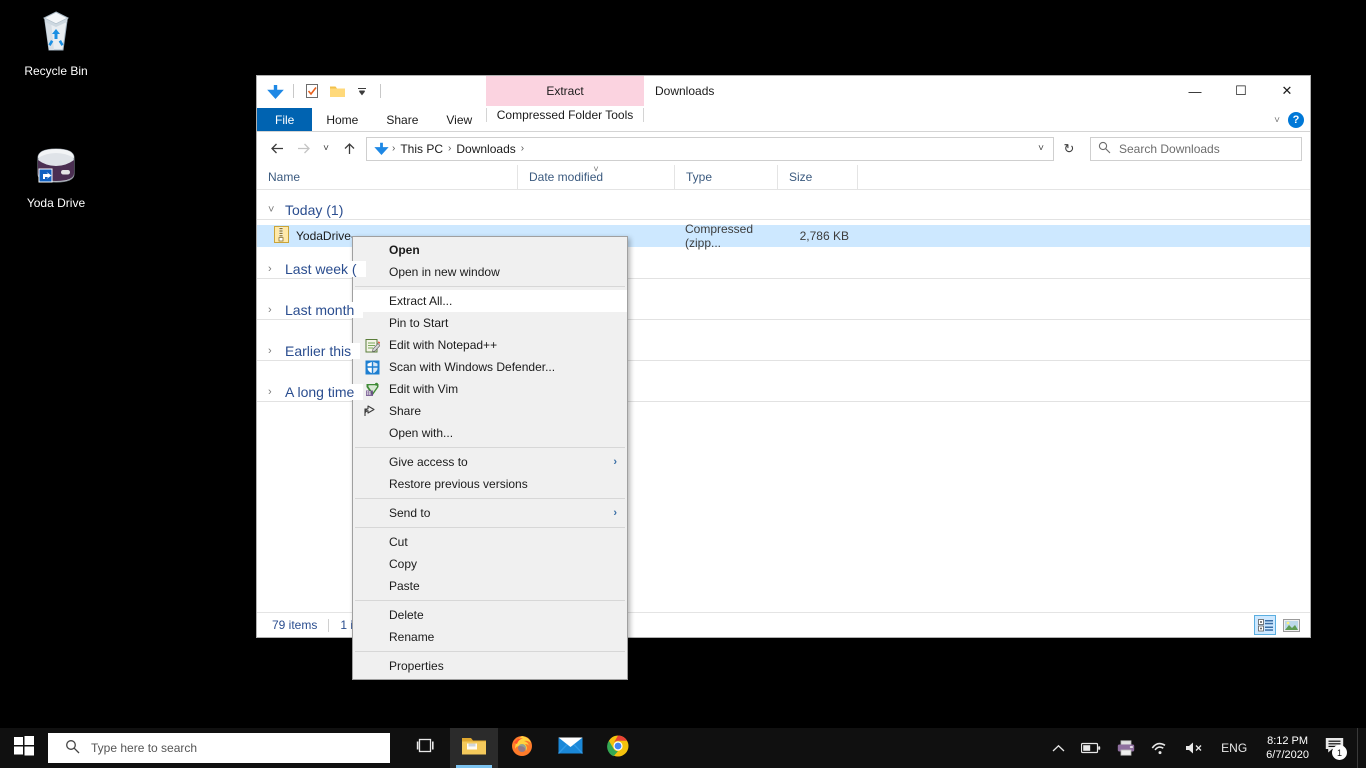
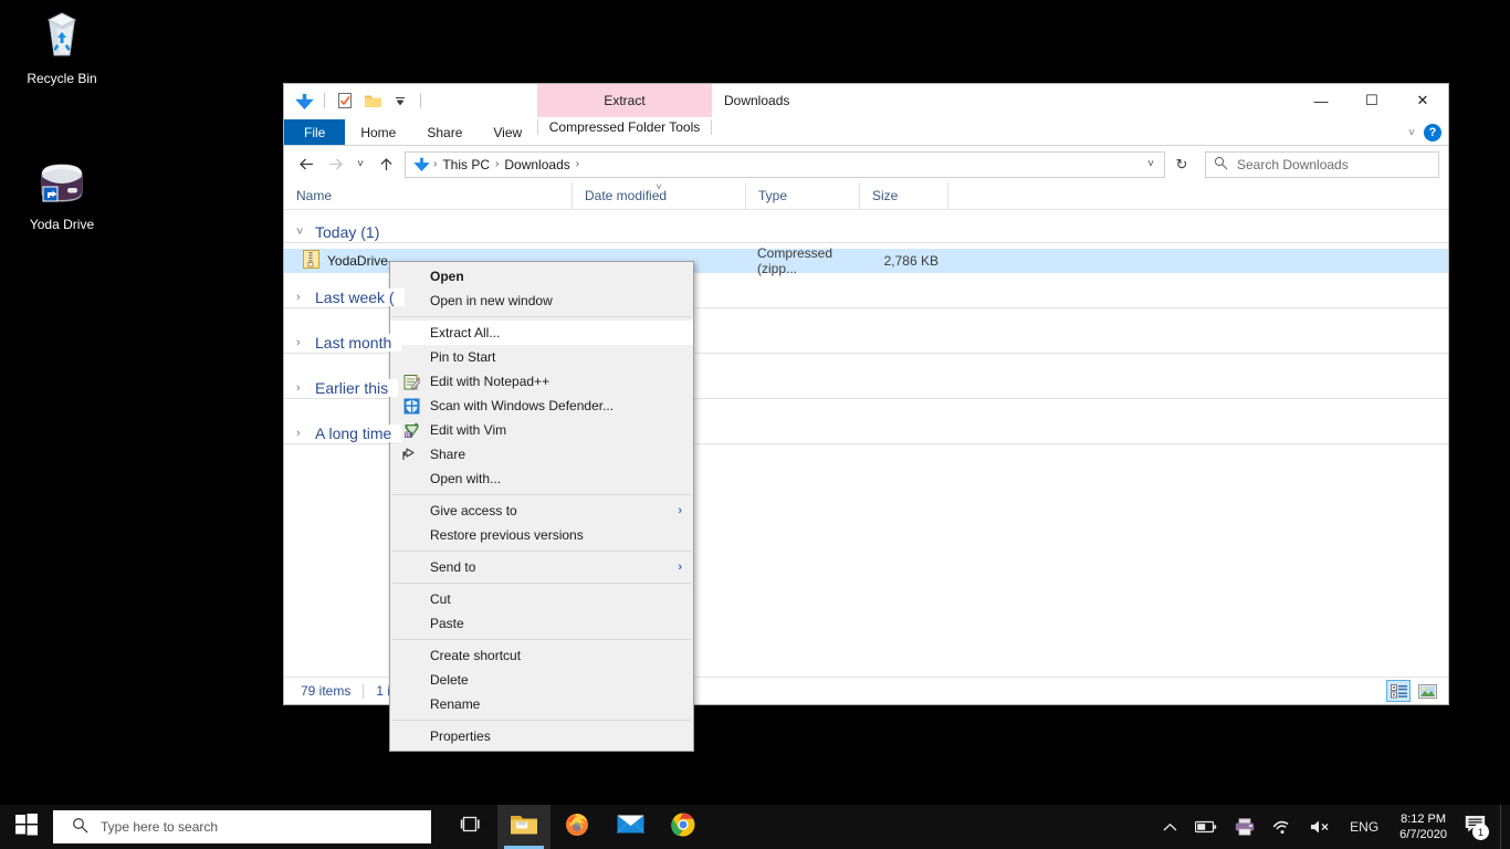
  Recycle Bin
  Yoda Drive
  Extract
  Downloads
  —
  ☐
  ✕
  File
  Home
  Share
  View
  Compressed Folder Tools
  ˅
  ?
  ˅
  ›
  This PC
  ›
  Downloads
  ›
  ˅
  ↻
  Search Downloads
  Name
  ˅
  Date modified
  Type
  Size
  ˅
  Today (1)
  YodaDrive
  Compressed (zipp...
  2,786 KB
  ›
  Last week (
  ›
  Last month
  ›
  Earlier this
  ›
  A long time
  79 items
  Open
  Open in new window
  Extract All...
  Pin to Start
  Edit with Notepad++
  Scan with Windows Defender...
  Edit with Vim
  Share
  Open with...
  Give access to
  ›
  Restore previous versions
  Send to
  ›
  Cut
- Copy
  Paste
+ Create shortcut
  Delete
  Rename
  Properties
  Type here to search
  ENG
  8:12 PM
  6/7/2020
  1
